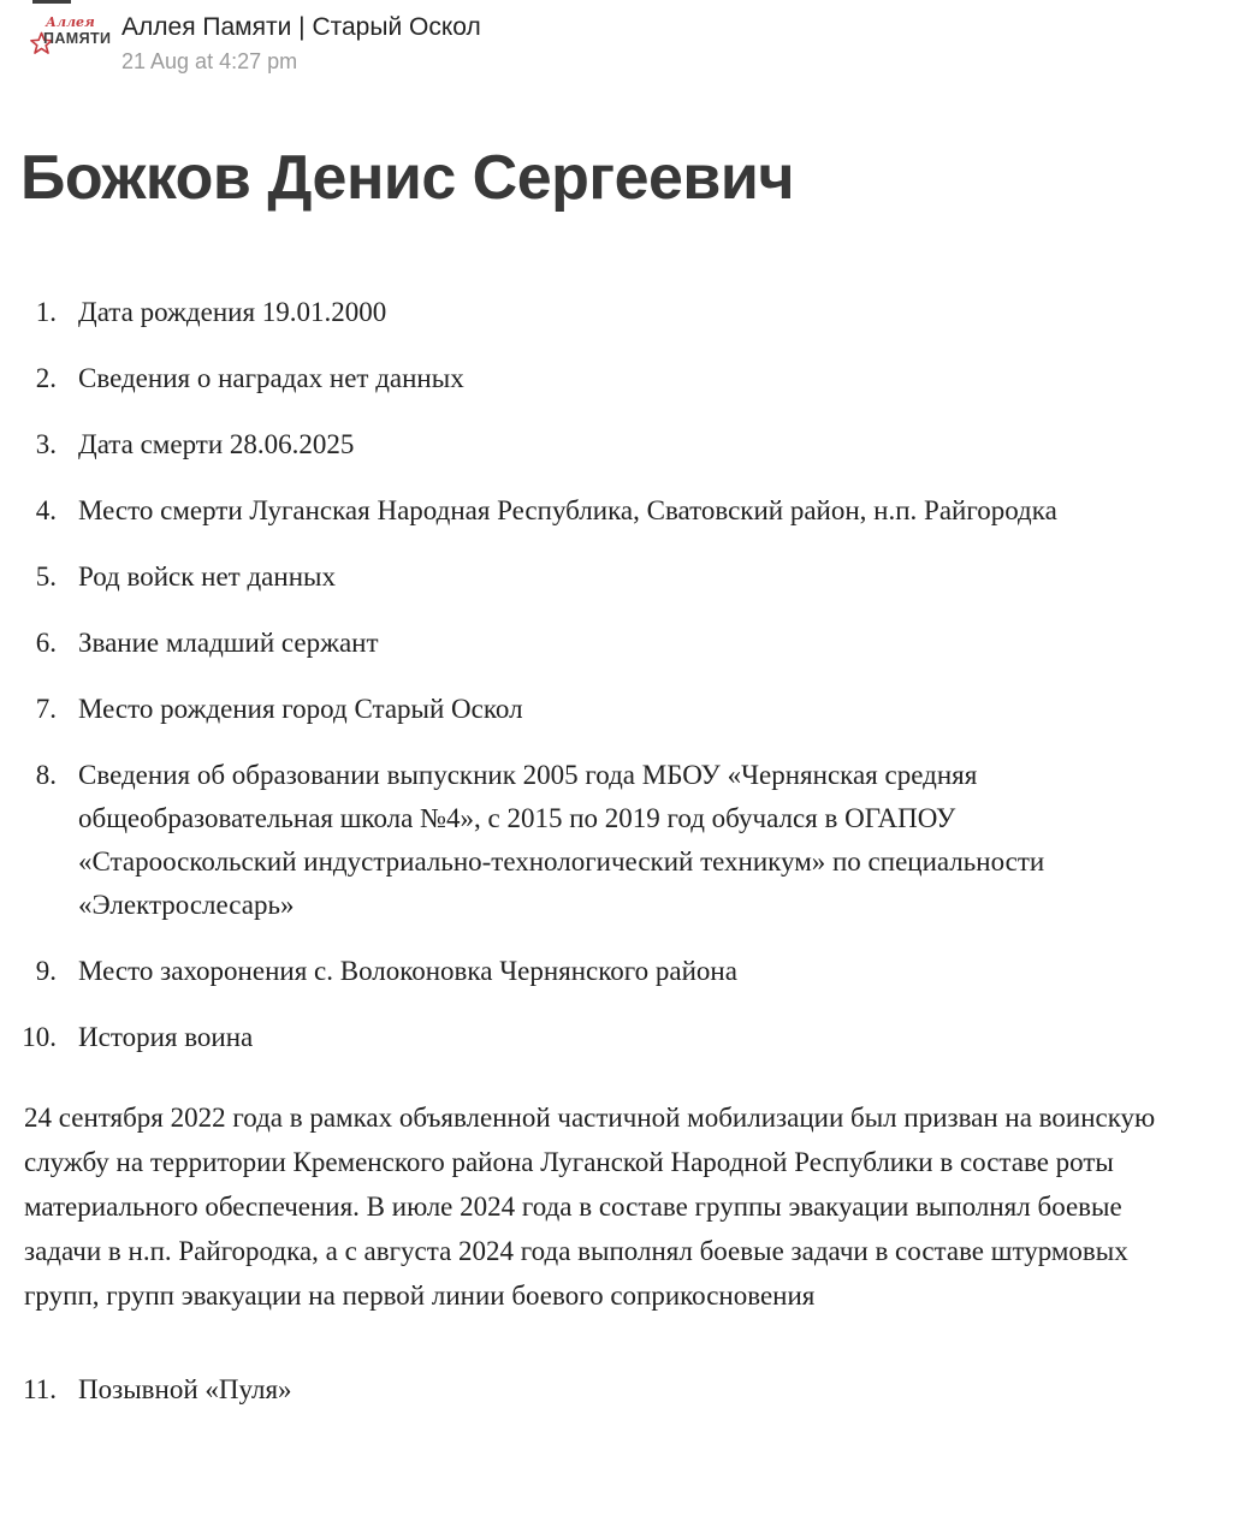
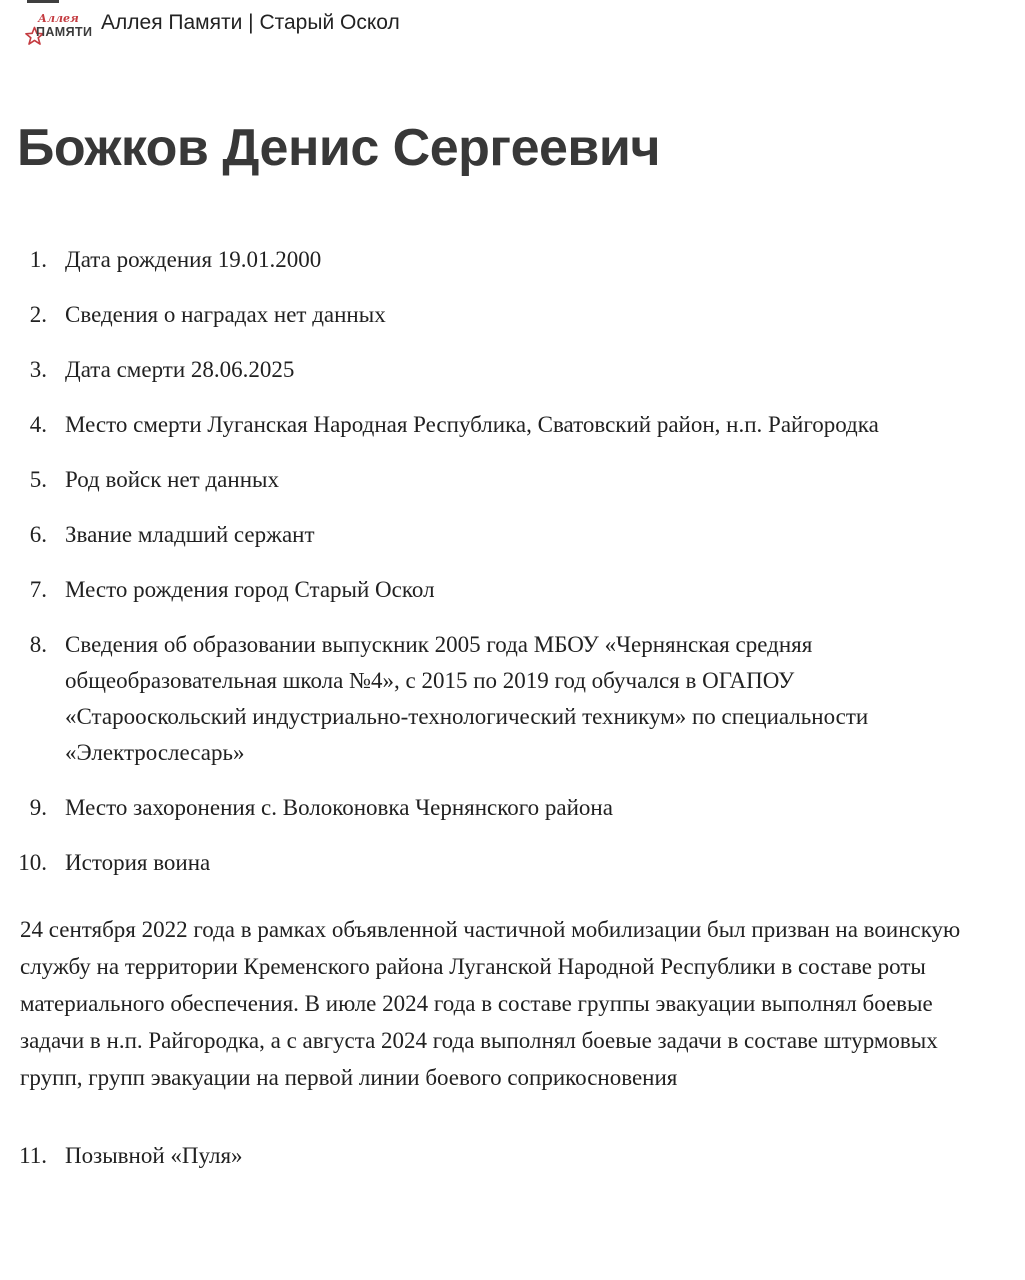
  Аллея
  ПАМЯТИ
  Аллея Памяти | Старый Оскол
- 21 Aug at 4:27 pm
  Божков Денис Сергеевич
  1.
  Дата рождения 19.01.2000
  2.
  Сведения о наградах нет данных
  3.
  Дата смерти 28.06.2025
  4.
  Место смерти Луганская Народная Республика, Сватовский район, н.п. Райгородка
  5.
  Род войск нет данных
  6.
  Звание младший сержант
  7.
  Место рождения город Старый Оскол
  8.
  Сведения об образовании выпускник 2005 года МБОУ «Чернянская средняя общеобразовательная школа №4», с 2015 по 2019 год обучался в ОГАПОУ «Старооскольский индустриально-технологический техникум» по специальности «Электрослесарь»
  9.
  Место захоронения с. Волоконовка Чернянского района
  10.
  История воина
  24 сентября 2022 года в рамках объявленной частичной мобилизации был призван на воинскую службу на территории Кременского района Луганской Народной Республики в составе роты материального обеспечения. В июле 2024 года в составе группы эвакуации выполнял боевые задачи в н.п. Райгородка, а с августа 2024 года выполнял боевые задачи в составе штурмовых групп, групп эвакуации на первой линии боевого соприкосновения
  11.
  Позывной «Пуля»
